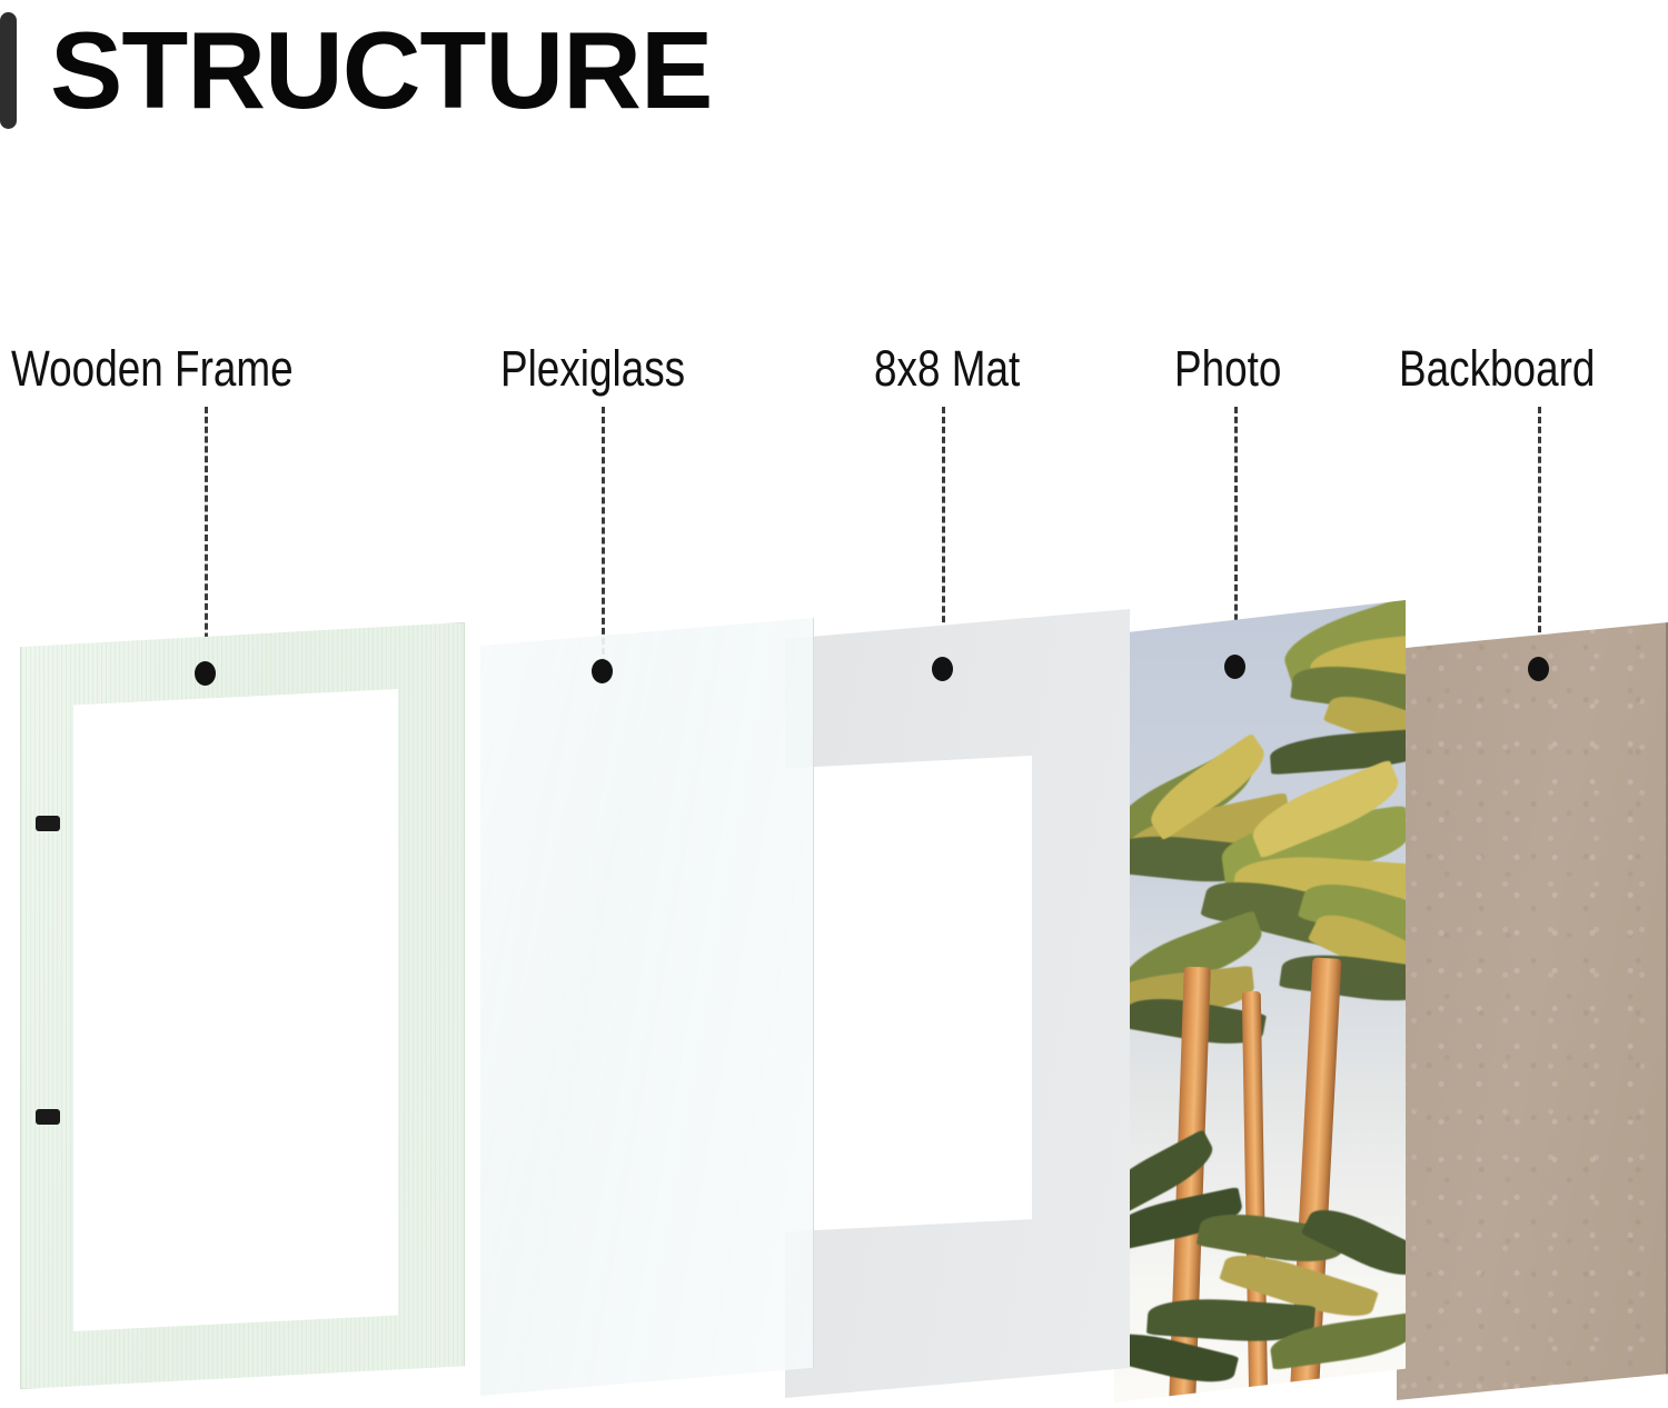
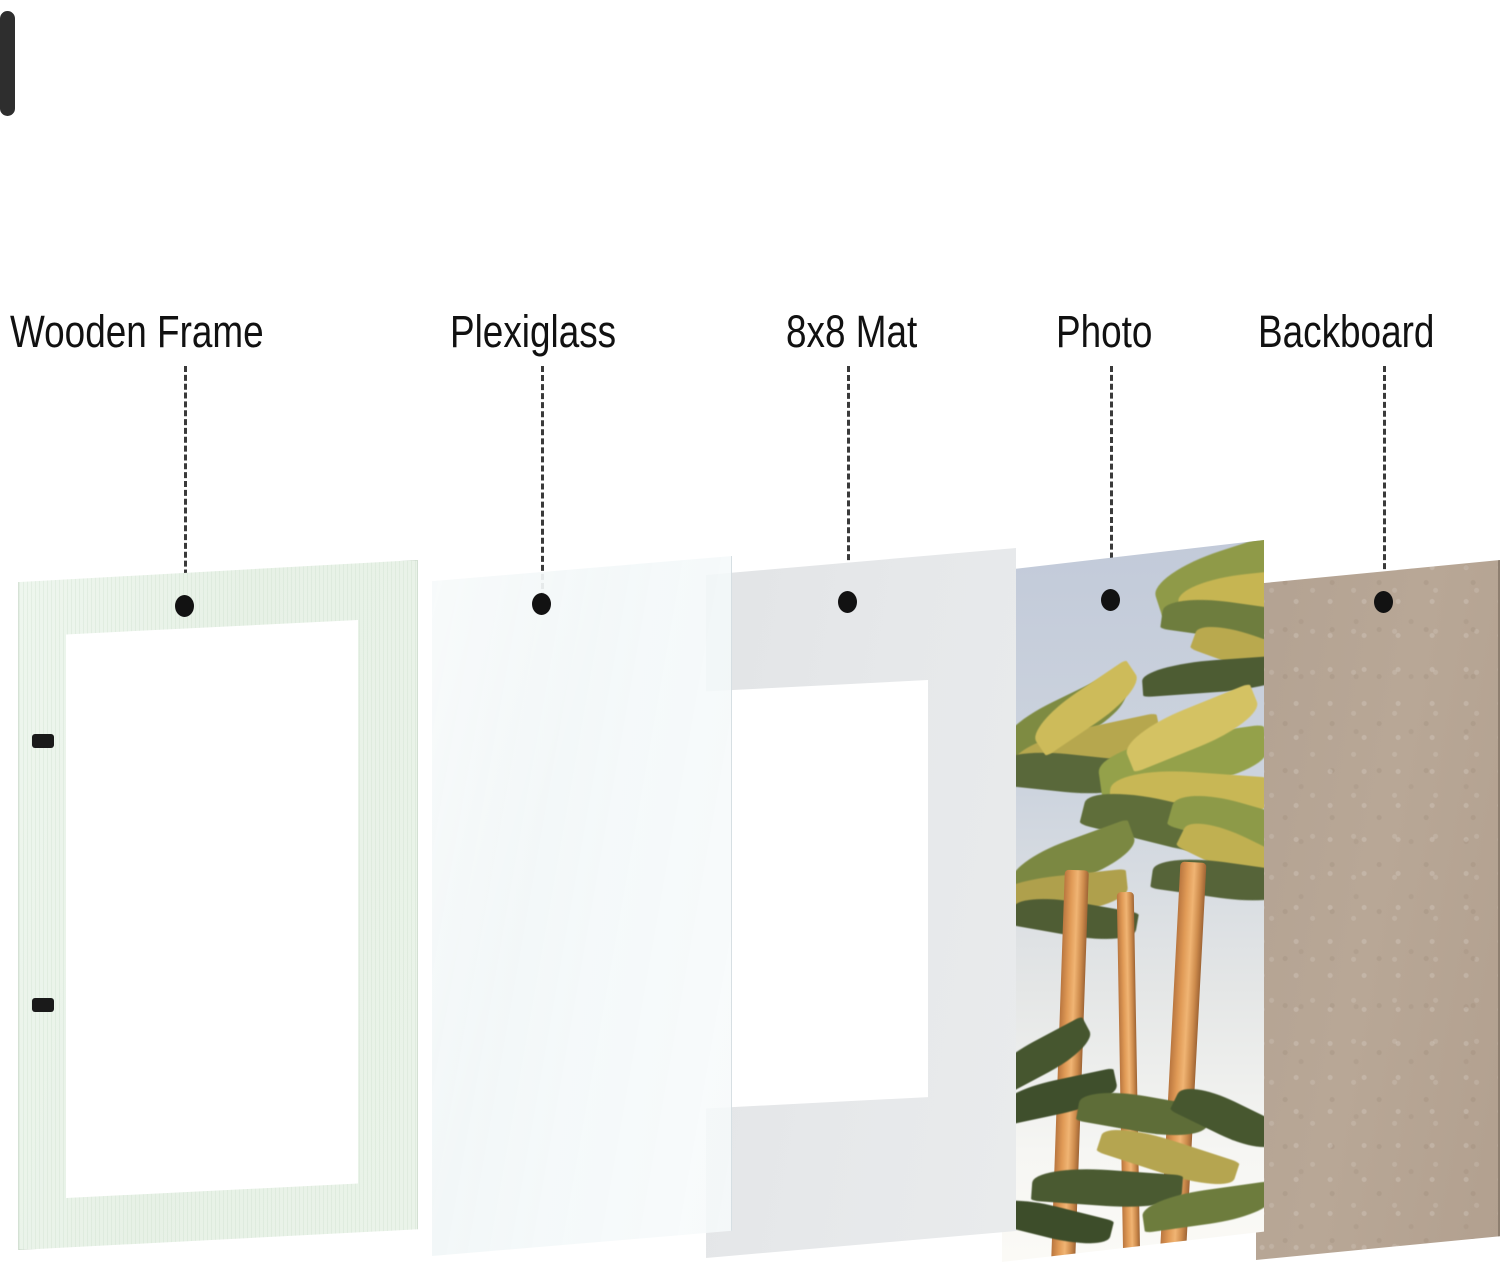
- STRUCTURE
  Wooden Frame
  Plexiglass
  8x8 Mat
  Photo
  Backboard
